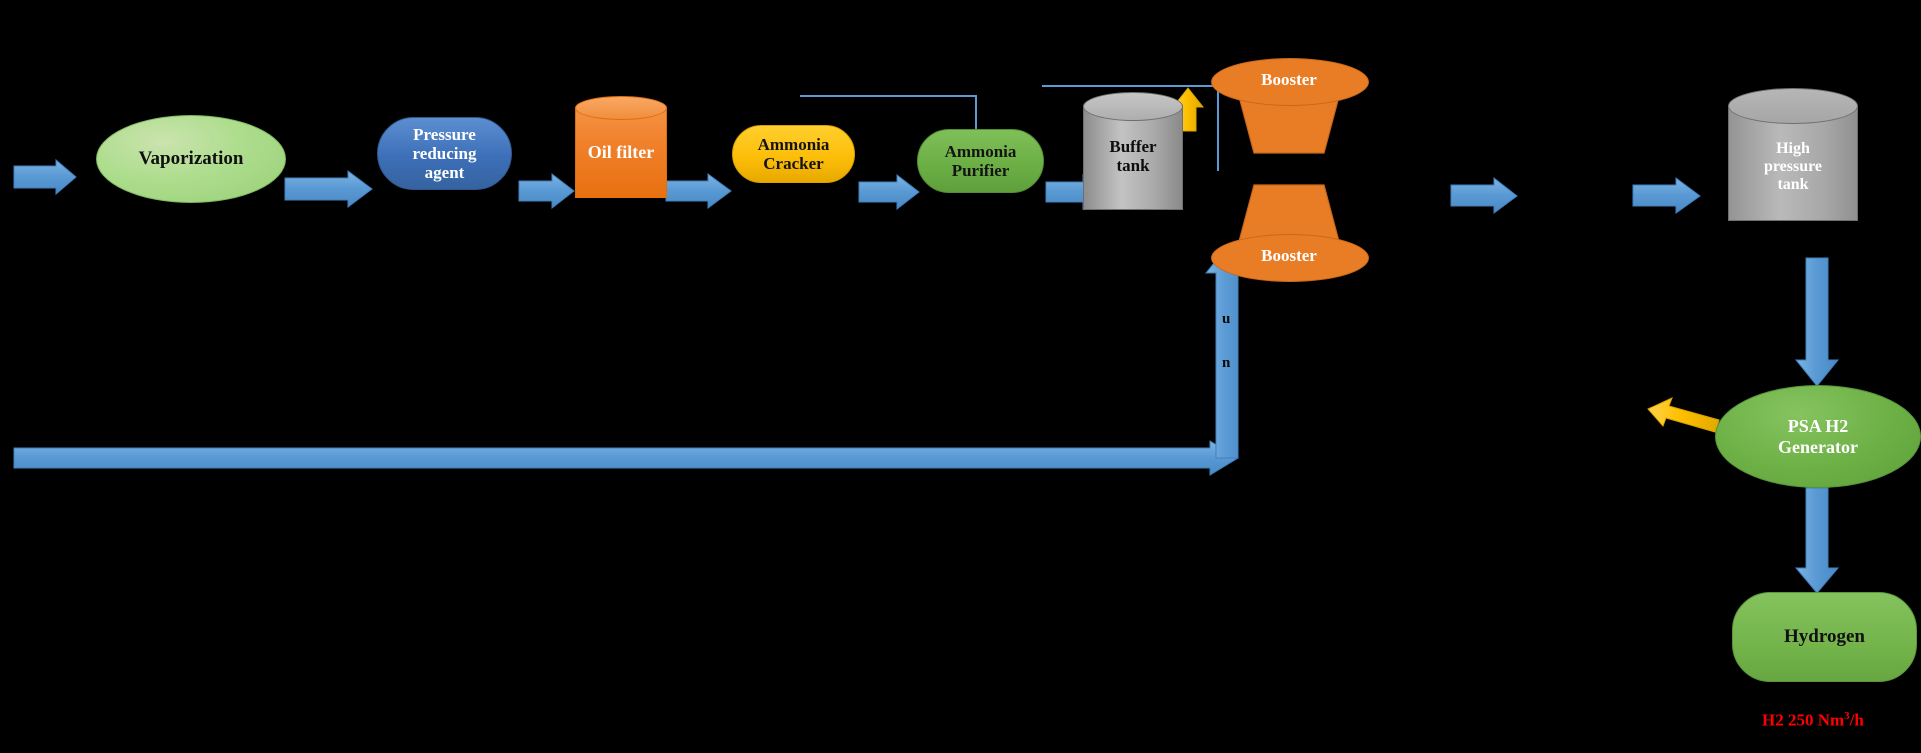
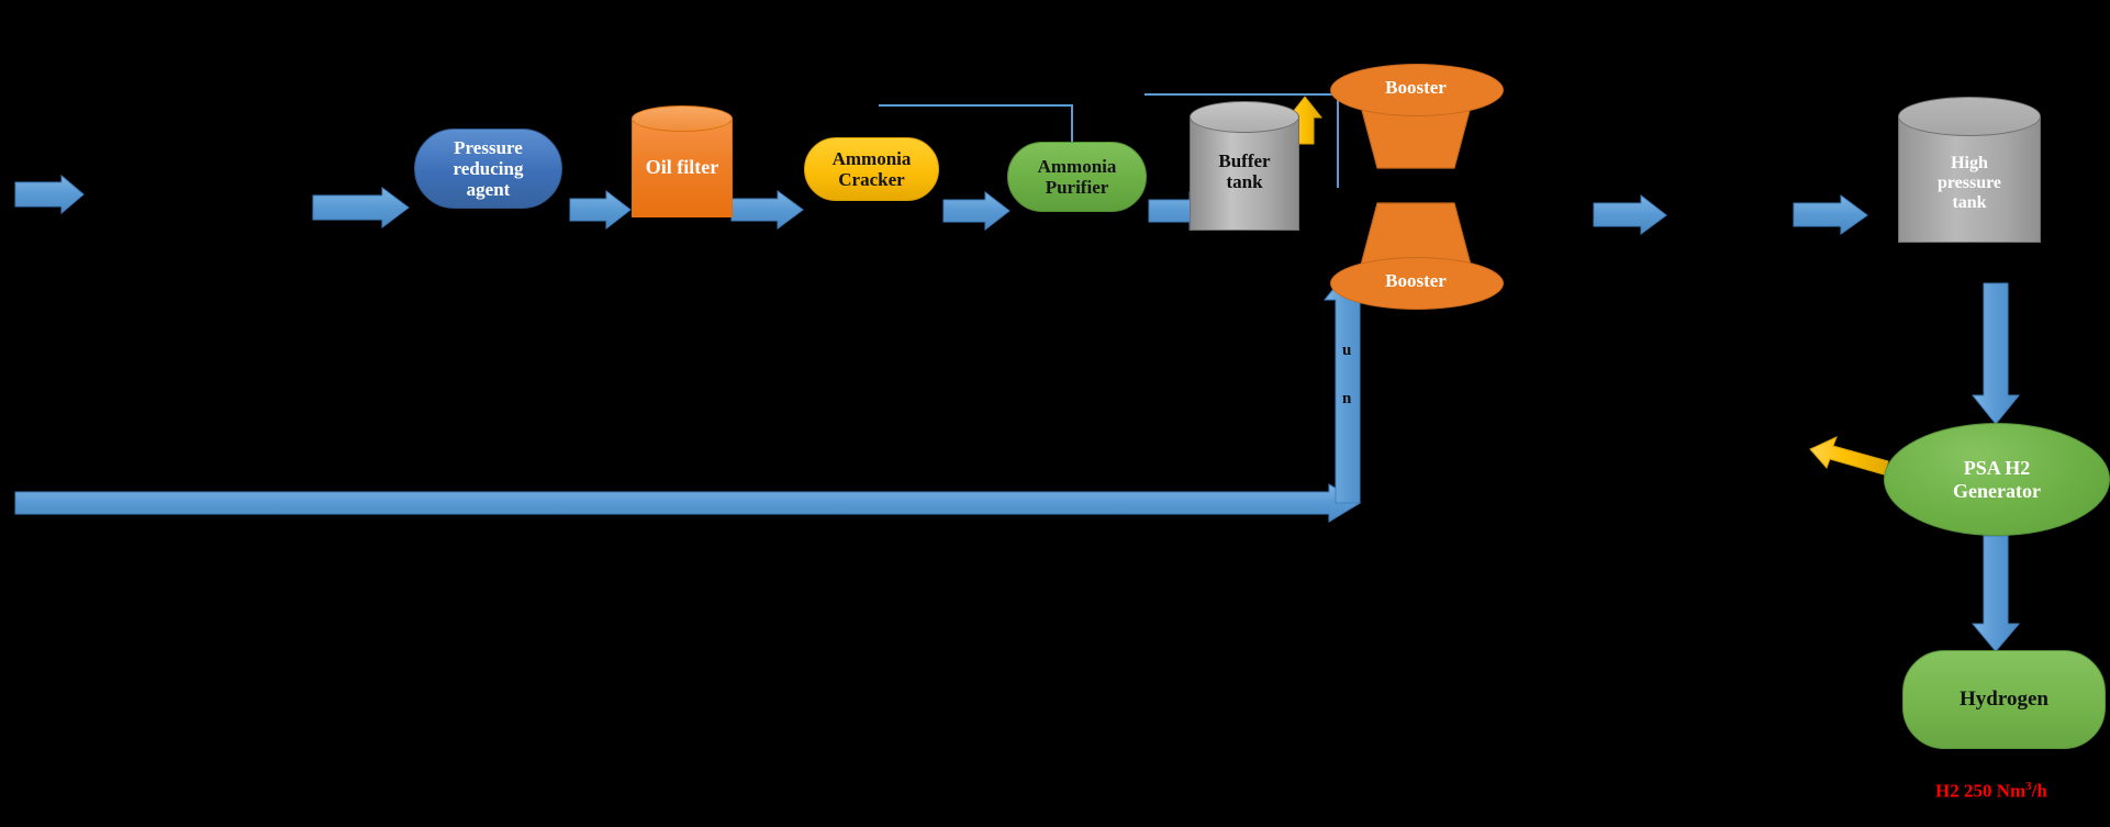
  u
  n
- Vaporization
  Pressure
  reducing
  agent
  Oil filter
  Ammonia
  Cracker
  Ammonia
  Purifier
  Buffer
  tank
  Booster
  Booster
  High
  pressure
  tank
  PSA H2
  Generator
  Hydrogen
  H2 250 Nm3/h
